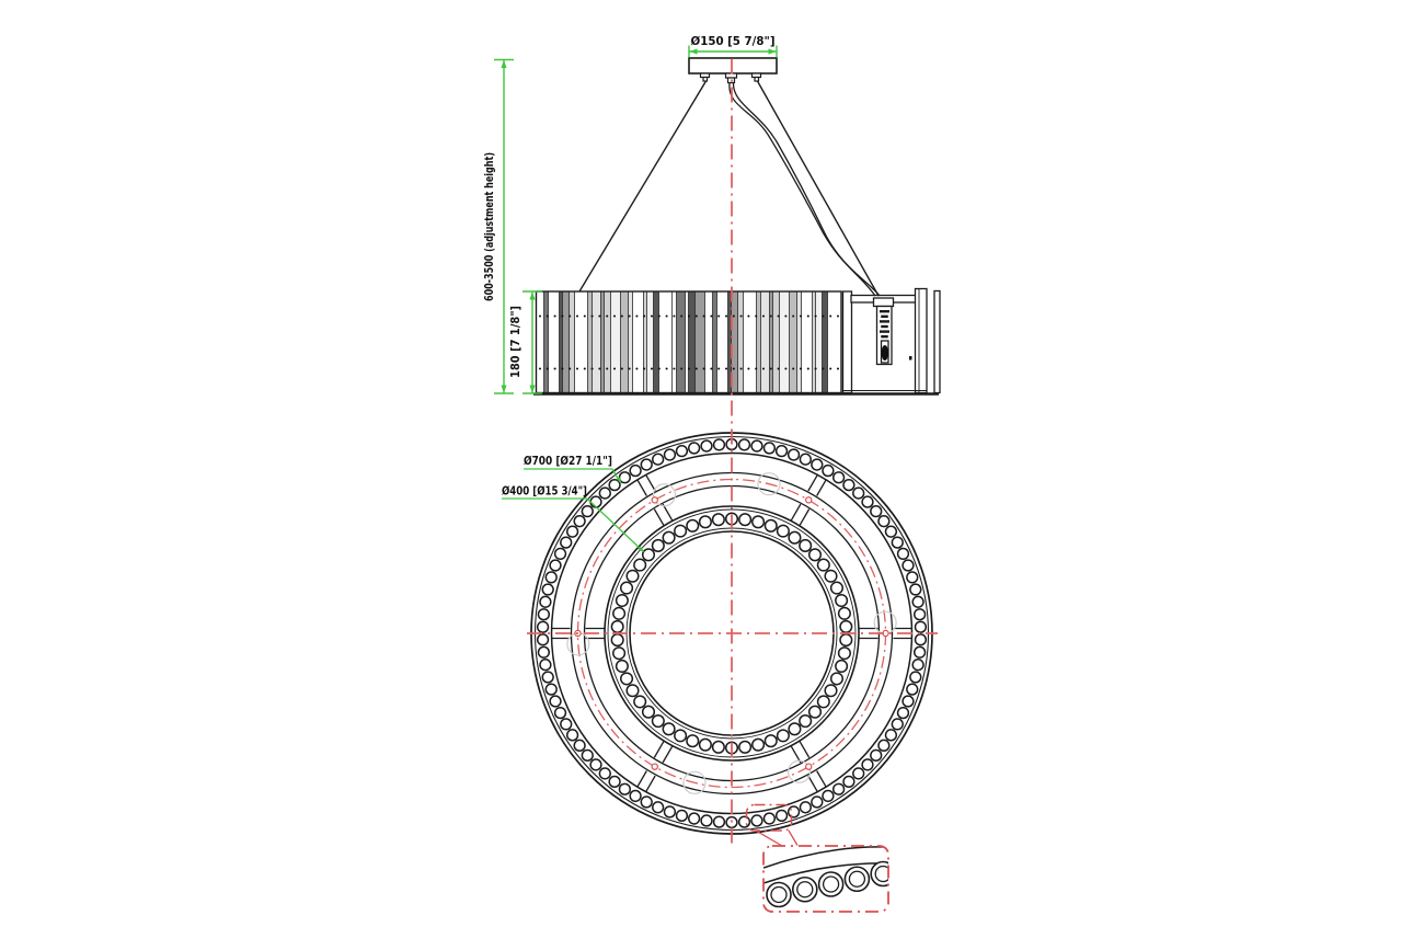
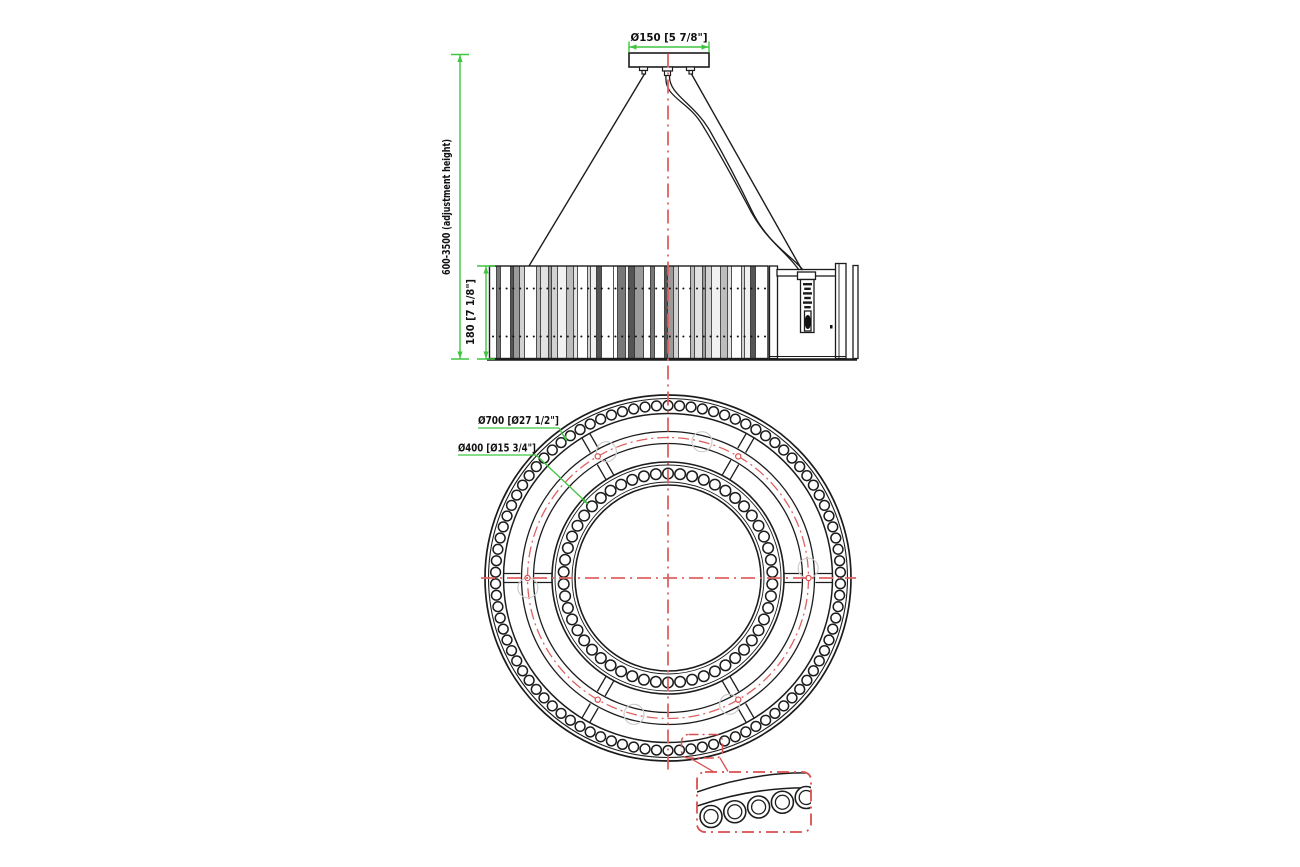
  Ø150 [5 7/8"]
- Ø700 [Ø27 1/1"]
+ Ø700 [Ø27 1/2"]
  Ø400 [Ø15 3/4"]
